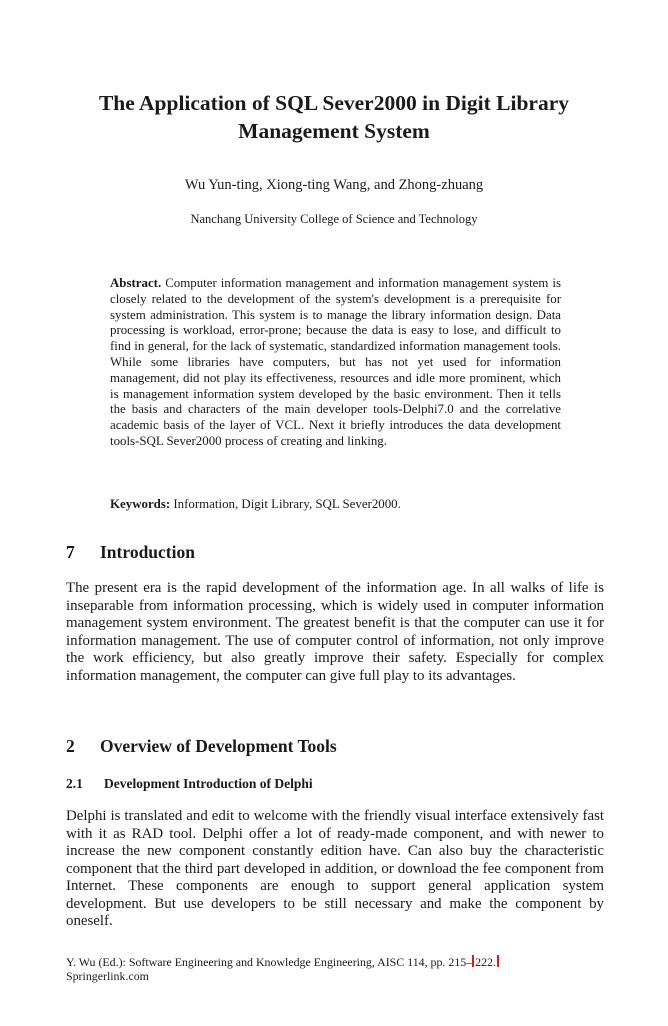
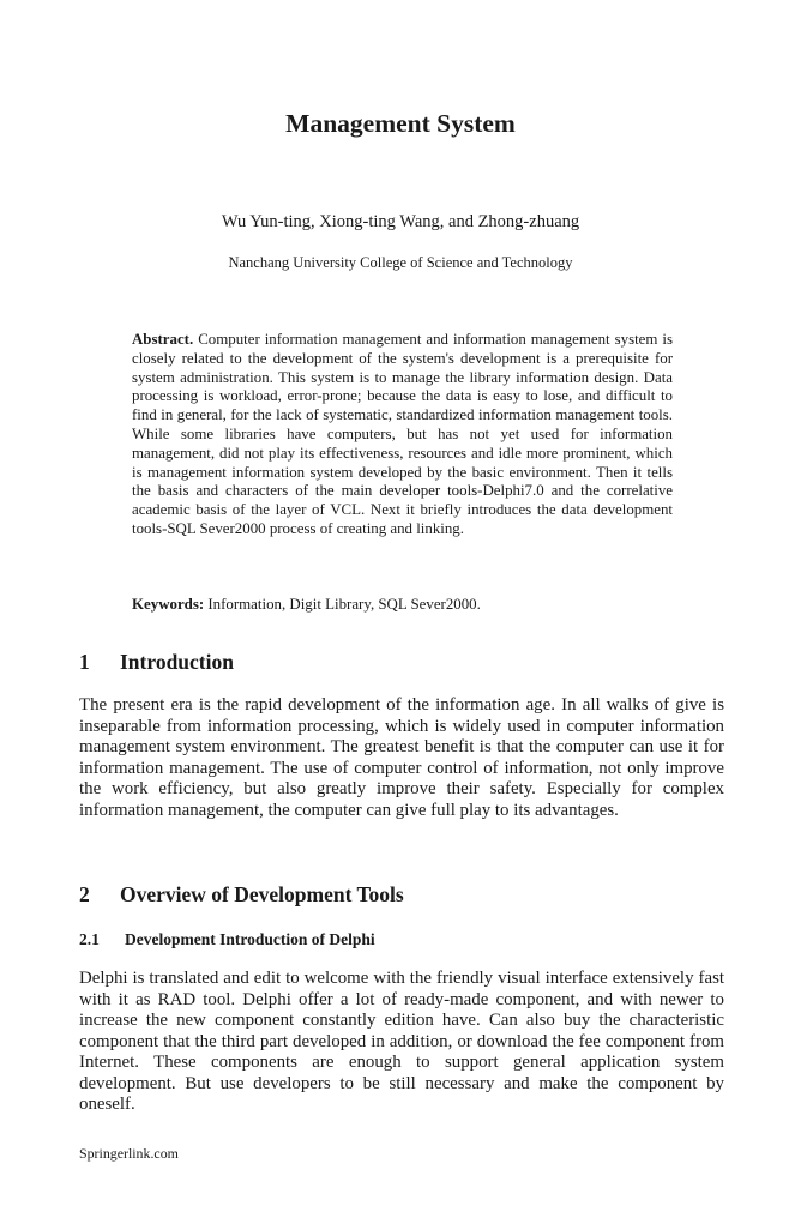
- The Application of SQL Sever2000 in Digit Library
  Management System
  Wu Yun-ting, Xiong-ting Wang, and Zhong-zhuang
  Nanchang University College of Science and Technology
  Abstract. Computer information management and information management system is closely related to the development of the system's development is a prerequisite for system administration. This system is to manage the library information design. Data processing is workload, error-prone; because the data is easy to lose, and difficult to find in general, for the lack of systematic, standardized information management tools. While some libraries have computers, but has not yet used for information management, did not play its effectiveness, resources and idle more prominent, which is management information system developed by the basic environment. Then it tells the basis and characters of the main developer tools-Delphi7.0 and the correlative academic basis of the layer of VCL. Next it briefly introduces the data development tools-SQL Sever2000 process of creating and linking.
  Keywords: Information, Digit Library, SQL Sever2000.
- 7 Introduction
+ 1 Introduction
- The present era is the rapid development of the information age. In all walks of life is inseparable from information processing, which is widely used in computer information management system environment. The greatest benefit is that the computer can use it for information management. The use of computer control of information, not only improve the work efficiency, but also greatly improve their safety. Especially for complex information management, the computer can give full play to its advantages.
+ The present era is the rapid development of the information age. In all walks of give is inseparable from information processing, which is widely used in computer information management system environment. The greatest benefit is that the computer can use it for information management. The use of computer control of information, not only improve the work efficiency, but also greatly improve their safety. Especially for complex information management, the computer can give full play to its advantages.
  2 Overview of Development Tools
  2.1 Development Introduction of Delphi
  Delphi is translated and edit to welcome with the friendly visual interface extensively fast with it as RAD tool. Delphi offer a lot of ready-made component, and with newer to increase the new component constantly edition have. Can also buy the characteristic component that the third part developed in addition, or download the fee component from Internet. These components are enough to support general application system development. But use developers to be still necessary and make the component by oneself.
- Y. Wu (Ed.): Software Engineering and Knowledge Engineering, AISC 114, pp. 215–
- 222.
  Springerlink.com
